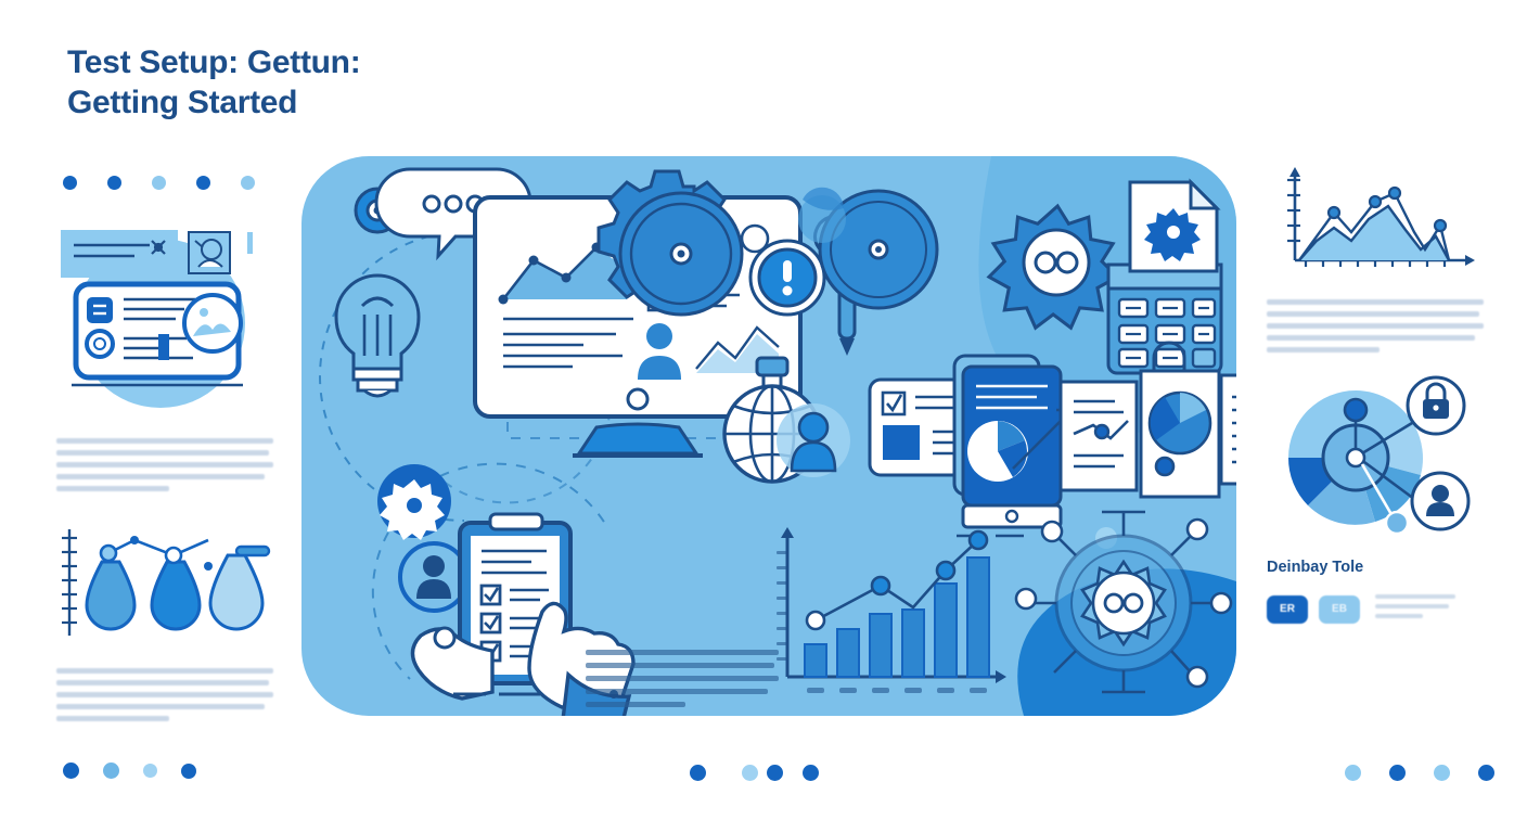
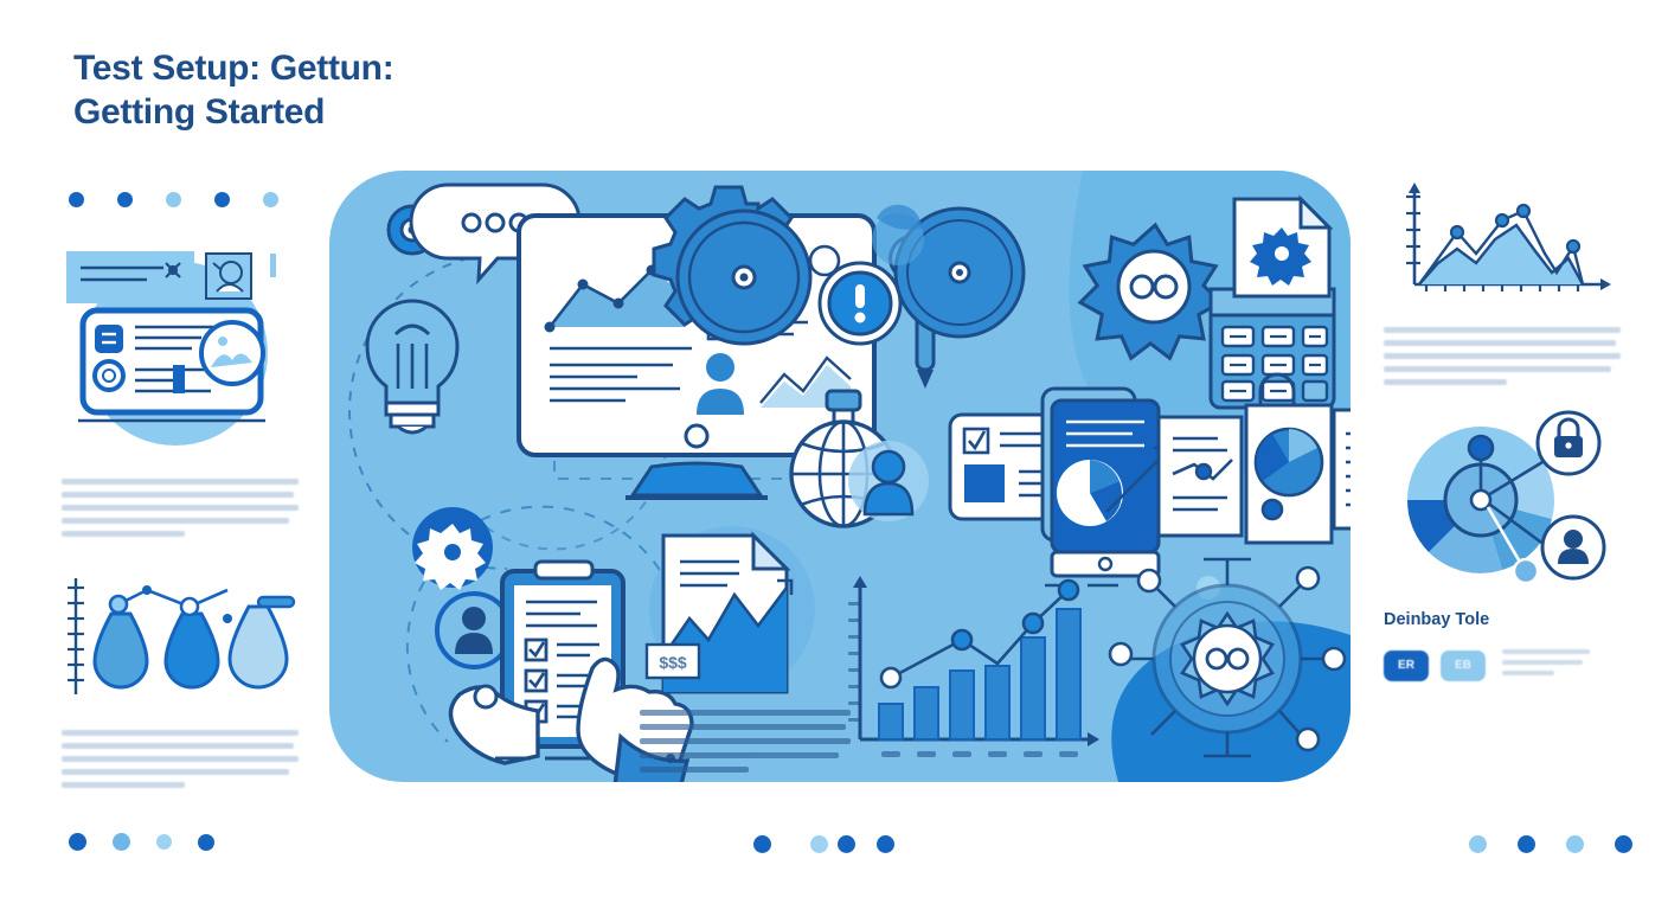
  Test Setup: Gettun:
  Getting Started
+ $$$
  Deinbay Tole
  ER
  EB
